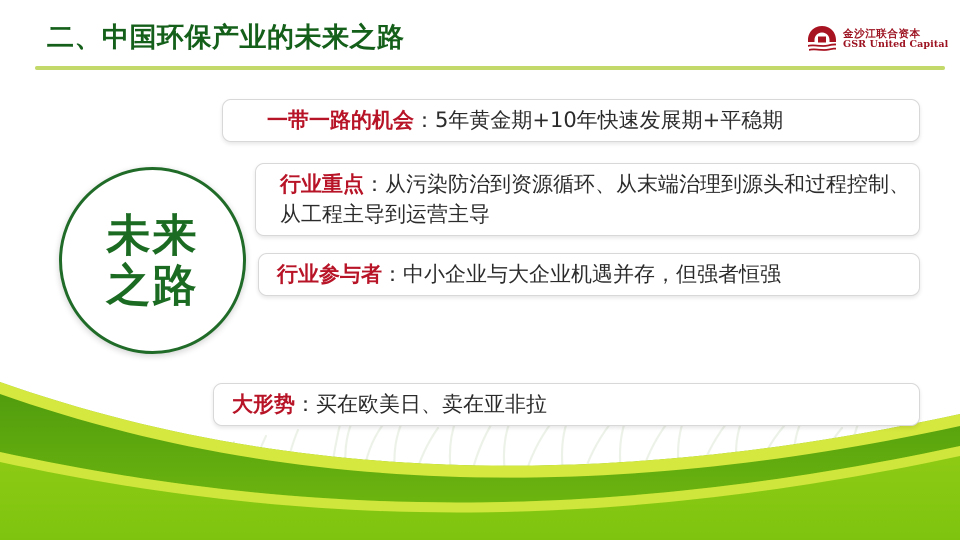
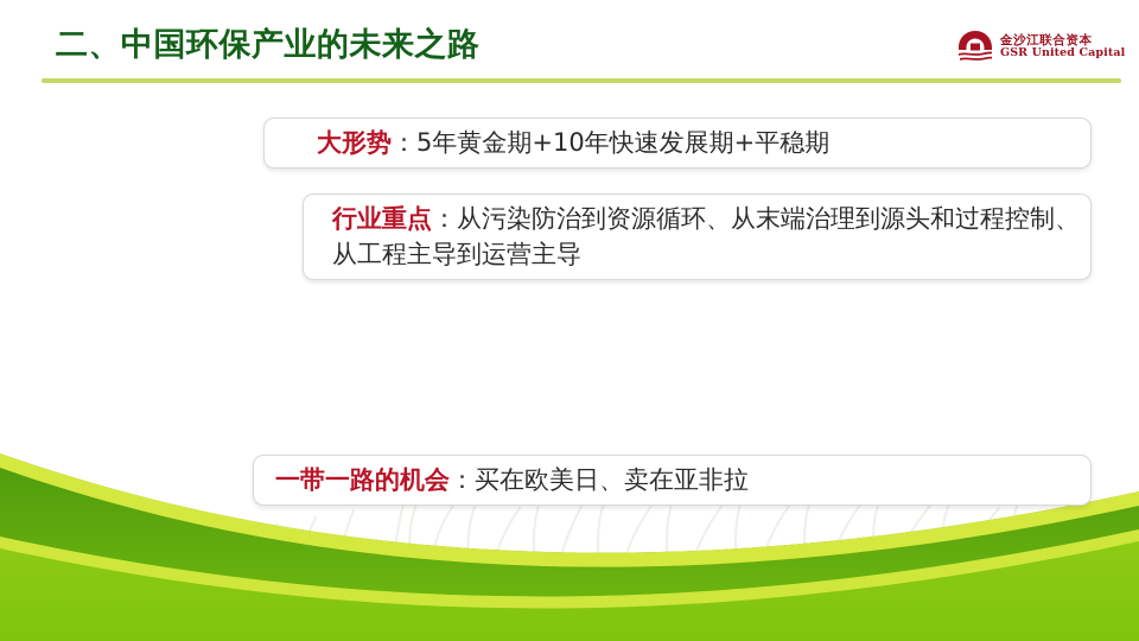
  二、中国环保产业的未来之路
  金沙江联合资本
  GSR United Capital
- 未来
- 之路
- 一带一路的机会：5年黄金期+10年快速发展期+平稳期
+ 大形势：5年黄金期+10年快速发展期+平稳期
  行业重点：从污染防治到资源循环、从末端治理到源头和过程控制、从工程主导到运营主导
- 行业参与者：中小企业与大企业机遇并存，但强者恒强
- 大形势：买在欧美日、卖在亚非拉
+ 一带一路的机会：买在欧美日、卖在亚非拉
